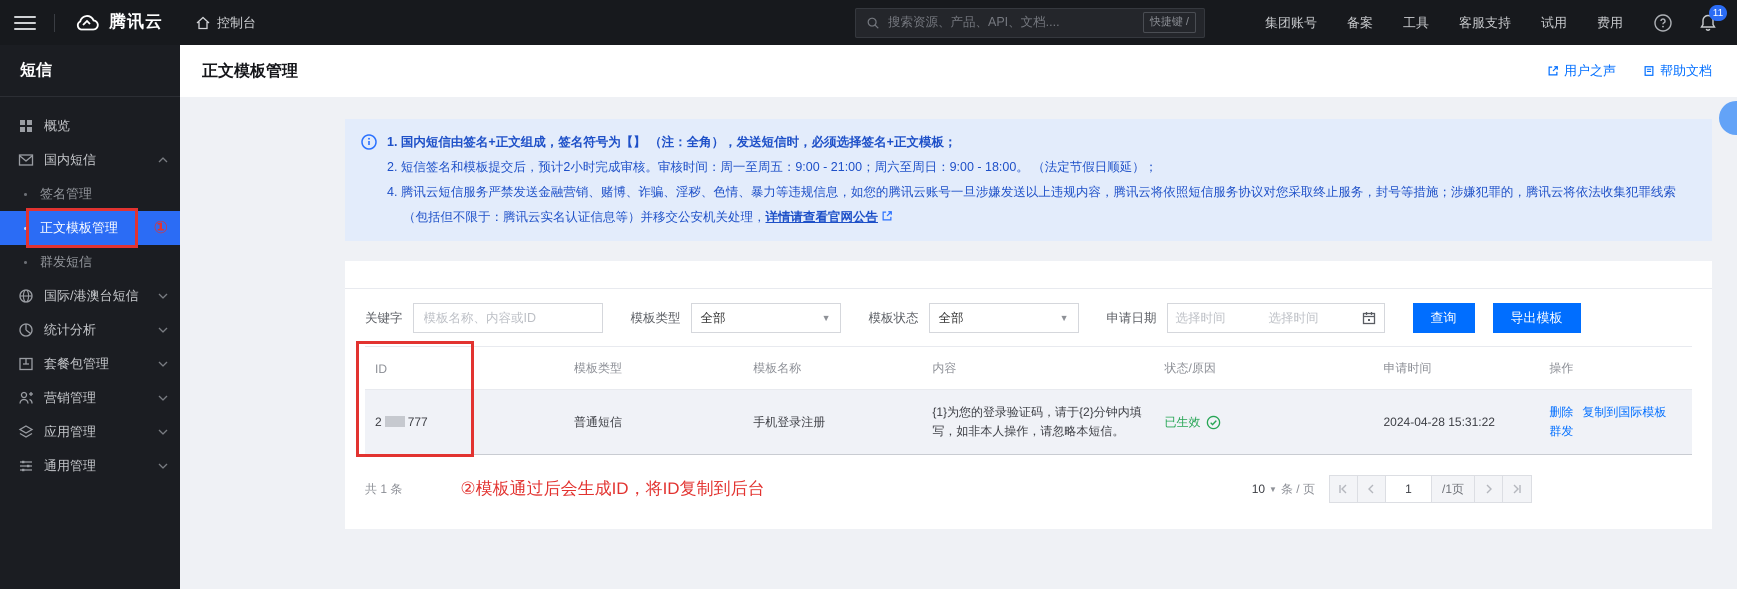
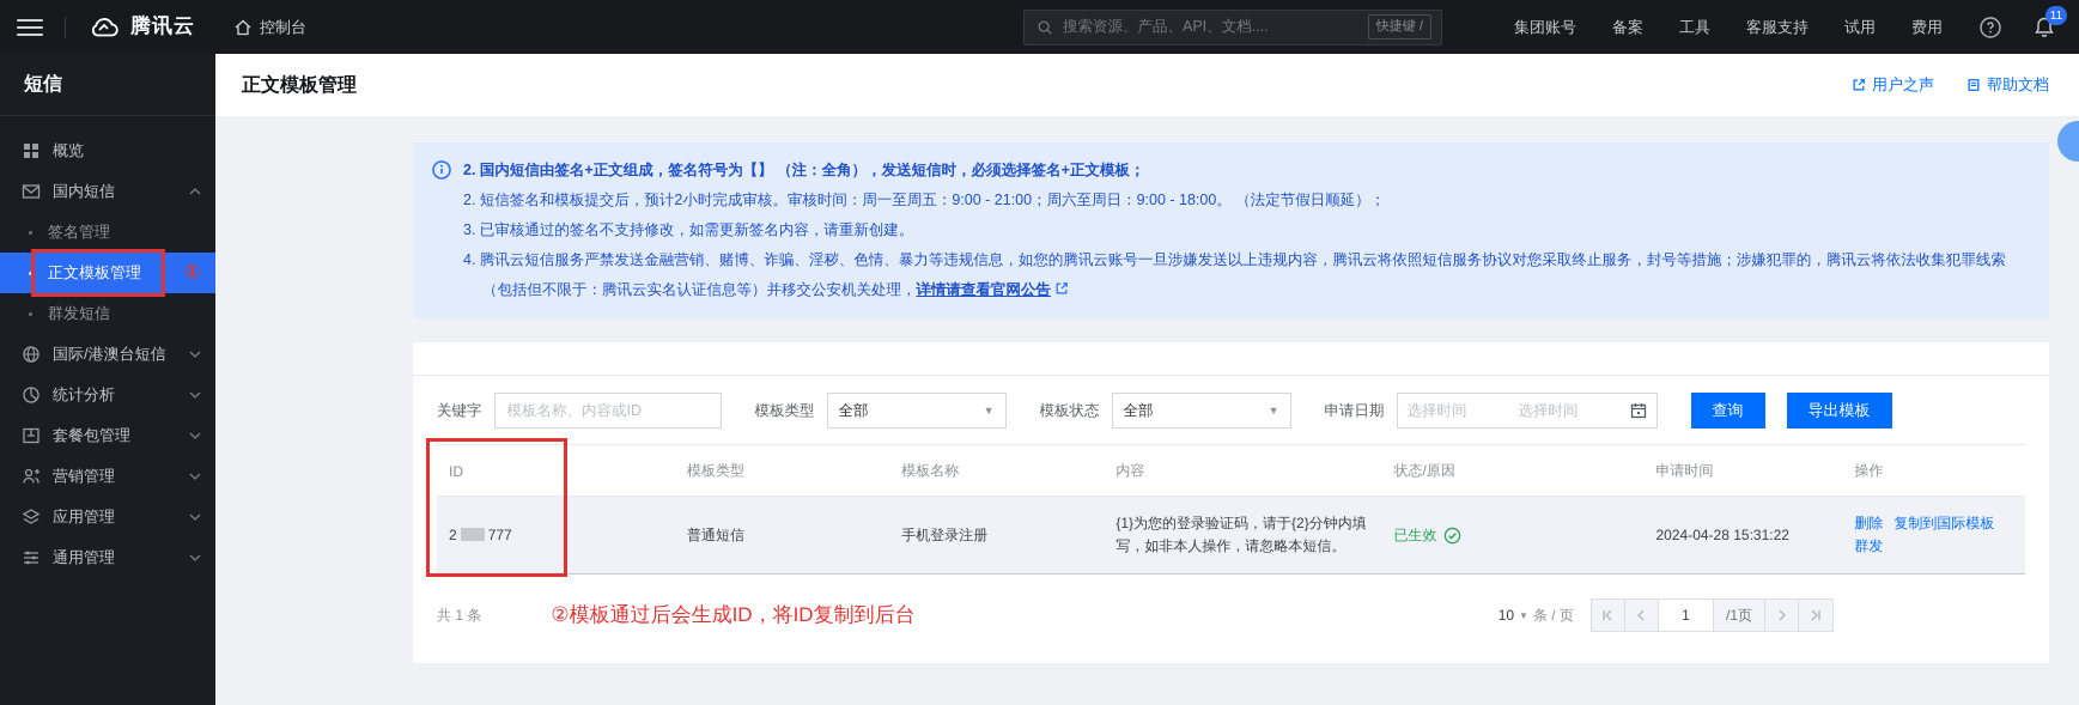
  腾讯云
  控制台
  搜索资源、产品、API、文档....
  快捷键 /
  集团账号
  备案
  工具
  客服支持
  试用
  费用
  11
  短信
  概览
  国内短信
  签名管理
  正文模板管理
  ①
  群发短信
  国际/港澳台短信
  统计分析
  套餐包管理
  营销管理
  应用管理
  通用管理
  正文模板管理
  用户之声
  帮助文档
- 1. 国内短信由签名+正文组成，签名符号为【】 （注：全角），发送短信时，必须选择签名+正文模板；
+ 2. 国内短信由签名+正文组成，签名符号为【】 （注：全角），发送短信时，必须选择签名+正文模板；
  2. 短信签名和模板提交后，预计2小时完成审核。审核时间：周一至周五：9:00 - 21:00；周六至周日：9:00 - 18:00。 （法定节假日顺延）；
+ 3. 已审核通过的签名不支持修改，如需更新签名内容，请重新创建。
  4. 腾讯云短信服务严禁发送金融营销、赌博、诈骗、淫秽、色情、暴力等违规信息，如您的腾讯云账号一旦涉嫌发送以上违规内容，腾讯云将依照短信服务协议对您采取终止服务，封号等措施；涉嫌犯罪的，腾讯云将依法收集犯罪线索（包括但不限于：腾讯云实名认证信息等）并移交公安机关处理，详情请查看官网公告
  关键字
  模板名称、内容或ID
  模板类型
  全部
  ▼
  模板状态
  全部
  ▼
  申请日期
  选择时间
  选择时间
  查询
  导出模板
  ID	模板类型	模板名称	内容	状态/原因	申请时间	操作
  2 777	普通短信	手机登录注册	{1}为您的登录验证码，请于{2}分钟内填写，如非本人操作，请忽略本短信。	已生效	2024-04-28 15:31:22	删除 复制到国际模板群发
  共 1 条
  ②模板通过后会生成ID，将ID复制到后台
  10
  ▼
  条 / 页
  1
  /1页
